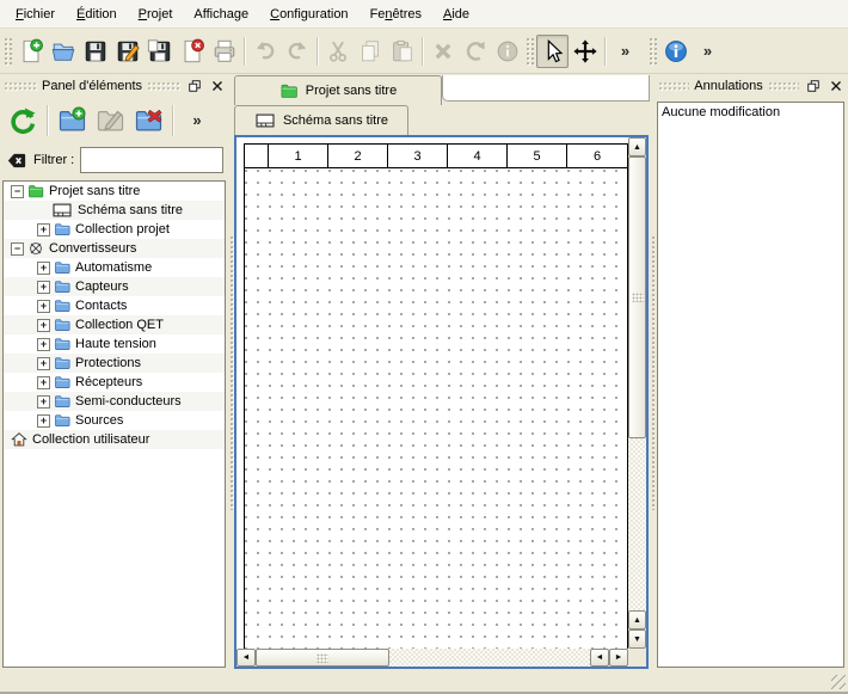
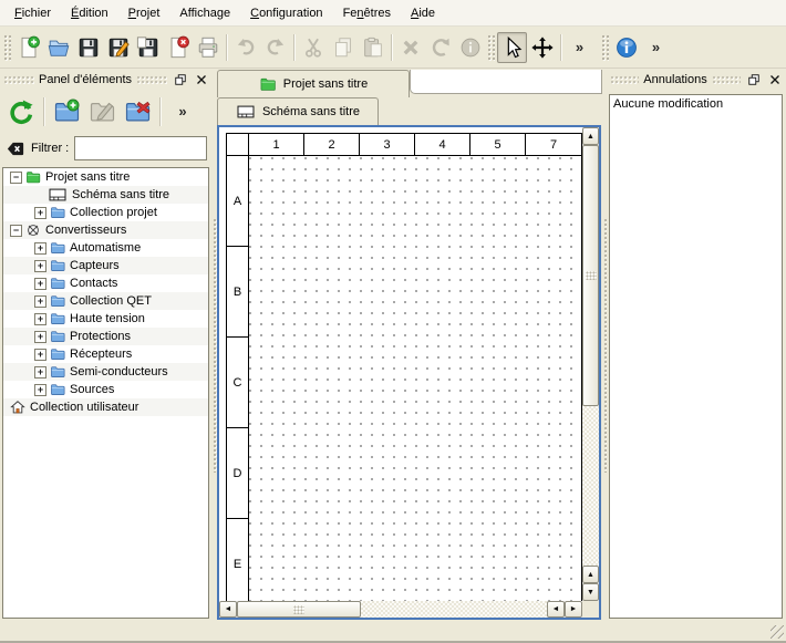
  Fichier
  Édition
  Projet
  Affichage
  Configuration
  Fenêtres
  Aide
  Panel d'éléments
  Filtrer :
  −
  Projet sans titre
  Schéma sans titre
  +
  Collection projet
  −
  Convertisseurs
  +
  Automatisme
  +
  Capteurs
  +
  Contacts
  +
  Collection QET
  +
  Haute tension
  +
  Protections
  +
  Récepteurs
  +
  Semi-conducteurs
  +
  Sources
  Collection utilisateur
  Projet sans titre
  Schéma sans titre
  1
  2
  3
  4
  5
- 6
+ 7
+ A
+ B
+ C
+ D
+ E
  Annulations
  Aucune modification
